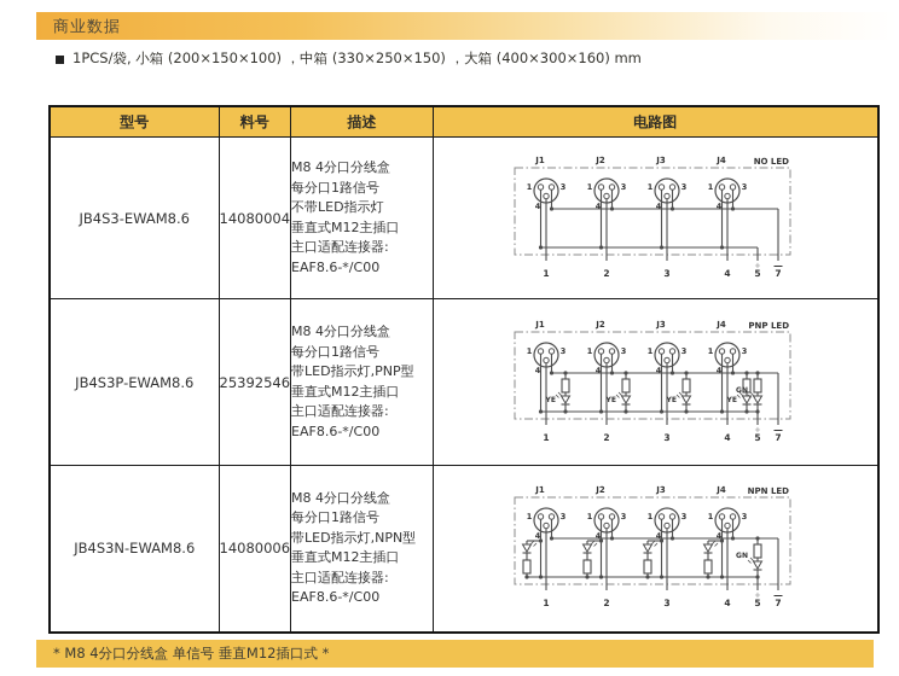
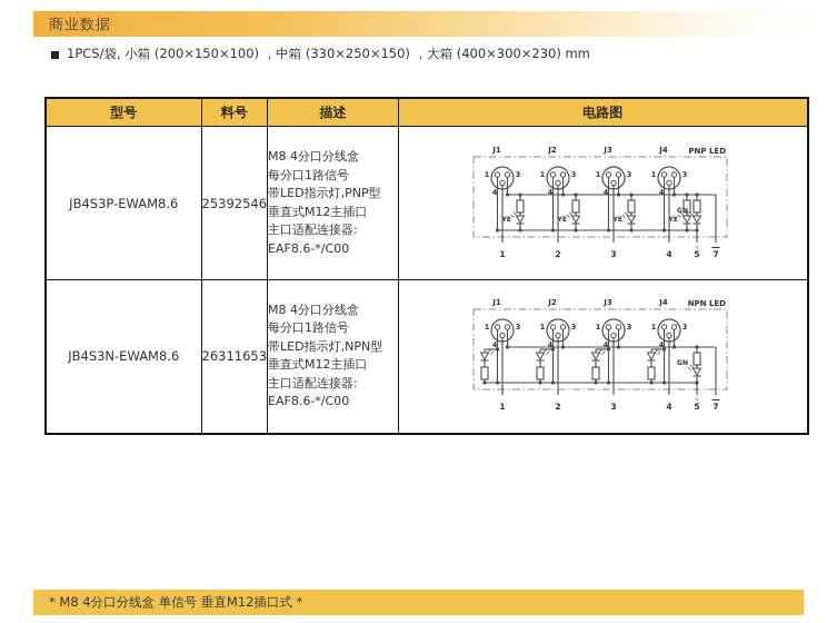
  商业数据
- 1PCS/袋, 小箱 (200×150×100) ，中箱 (330×250×150) ，大箱 (400×300×160) mm
+ 1PCS/袋, 小箱 (200×150×100) ，中箱 (330×250×150) ，大箱 (400×300×230) mm
  型号	料号	描述	电路图
- JB4S3-EWAM8.6	14080004	M8 4分口分线盒 每分口1路信号 不带LED指示灯 垂直式M12主插口 主口适配连接器: EAF8.6-*/C00	NO LEDJ1 1 3 4 1 J2 1 3 4 2 J3 1 3 4 3 J4 1 3 4 4 5 + 7
  JB4S3P-EWAM8.6	25392546	M8 4分口分线盒 每分口1路信号 带LED指示灯,PNP型 垂直式M12主插口 主口适配连接器: EAF8.6-*/C00	PNP LEDJ1 1 3 4 1 J2 1 3 4 2 J3 1 3 4 3 J4 1 3 4 4 5 + 7
- JB4S3N-EWAM8.6	14080006	M8 4分口分线盒 每分口1路信号 带LED指示灯,NPN型 垂直式M12主插口 主口适配连接器: EAF8.6-*/C00	NPN LEDJ1 1 3 4 1 J2 1 3 4 2 J3 1 3 4 3 J4 1 3 4 4 5 + 7
+ JB4S3N-EWAM8.6	26311653	M8 4分口分线盒 每分口1路信号 带LED指示灯,NPN型 垂直式M12主插口 主口适配连接器: EAF8.6-*/C00	NPN LEDJ1 1 3 4 1 J2 1 3 4 2 J3 1 3 4 3 J4 1 3 4 4 5 + 7
  * M8 4分口分线盒 单信号 垂直M12插口式 *
